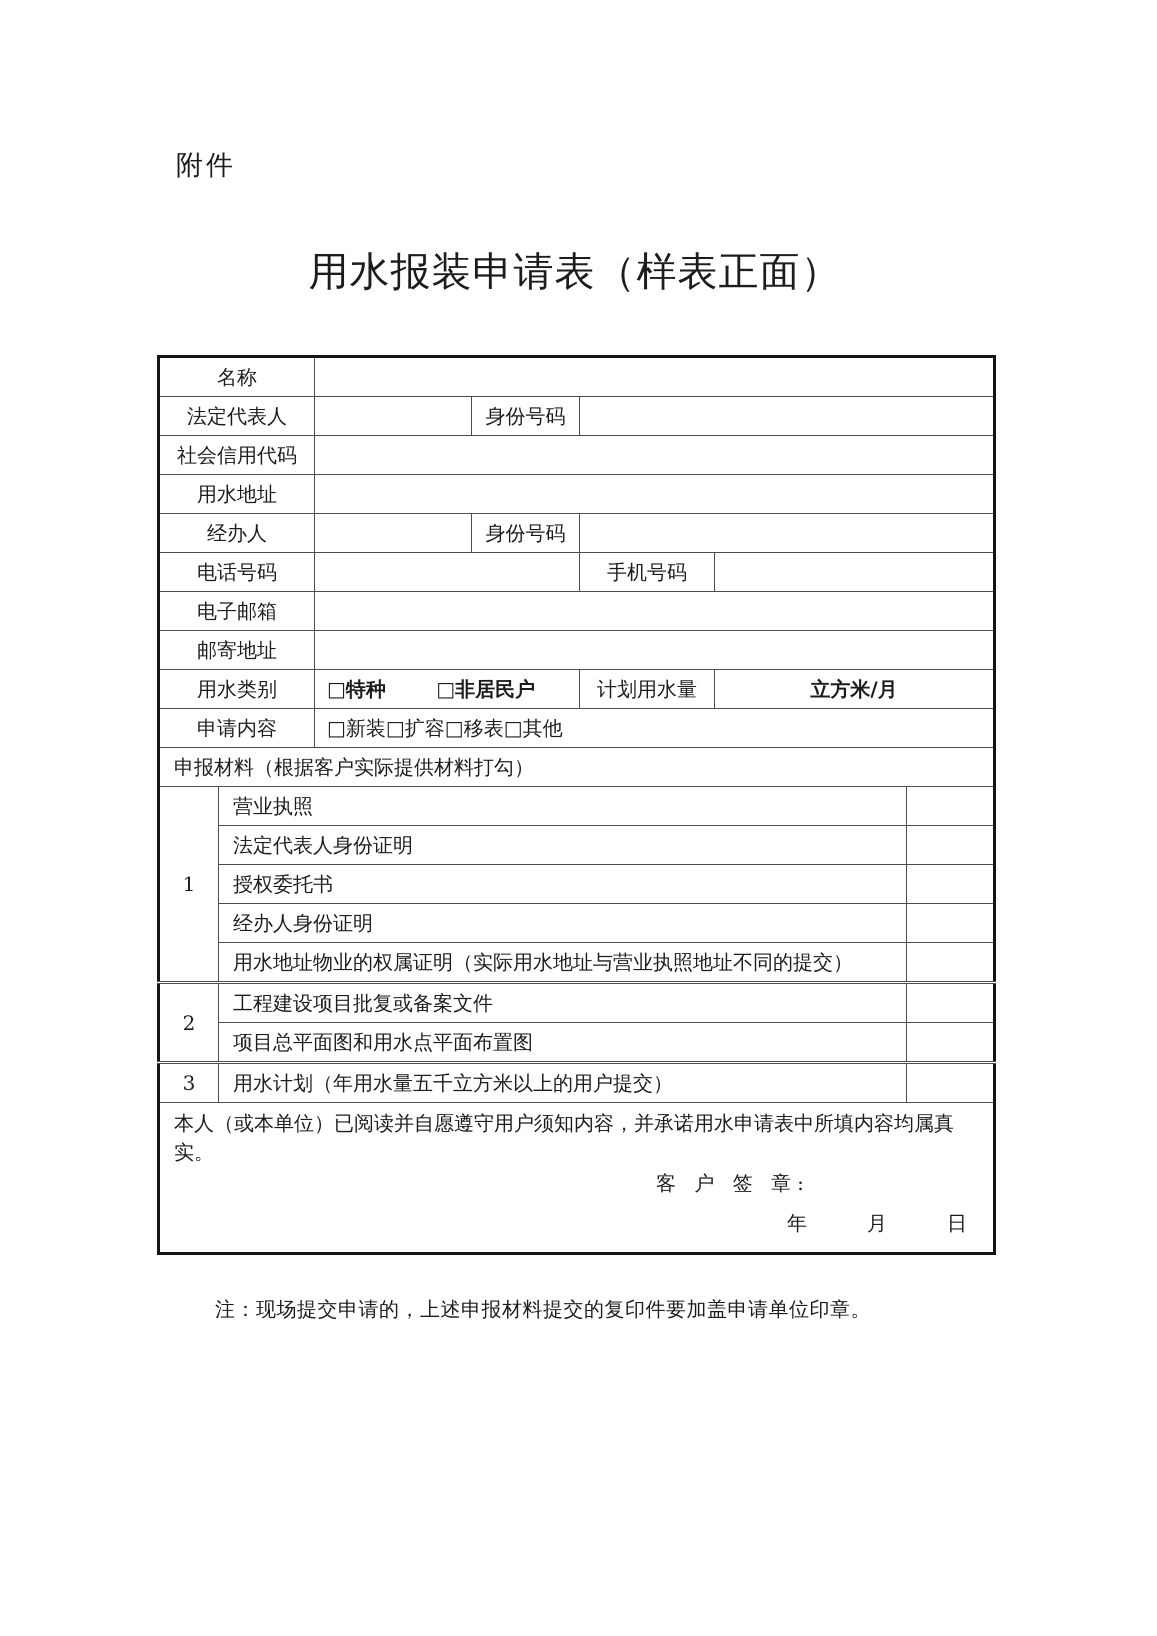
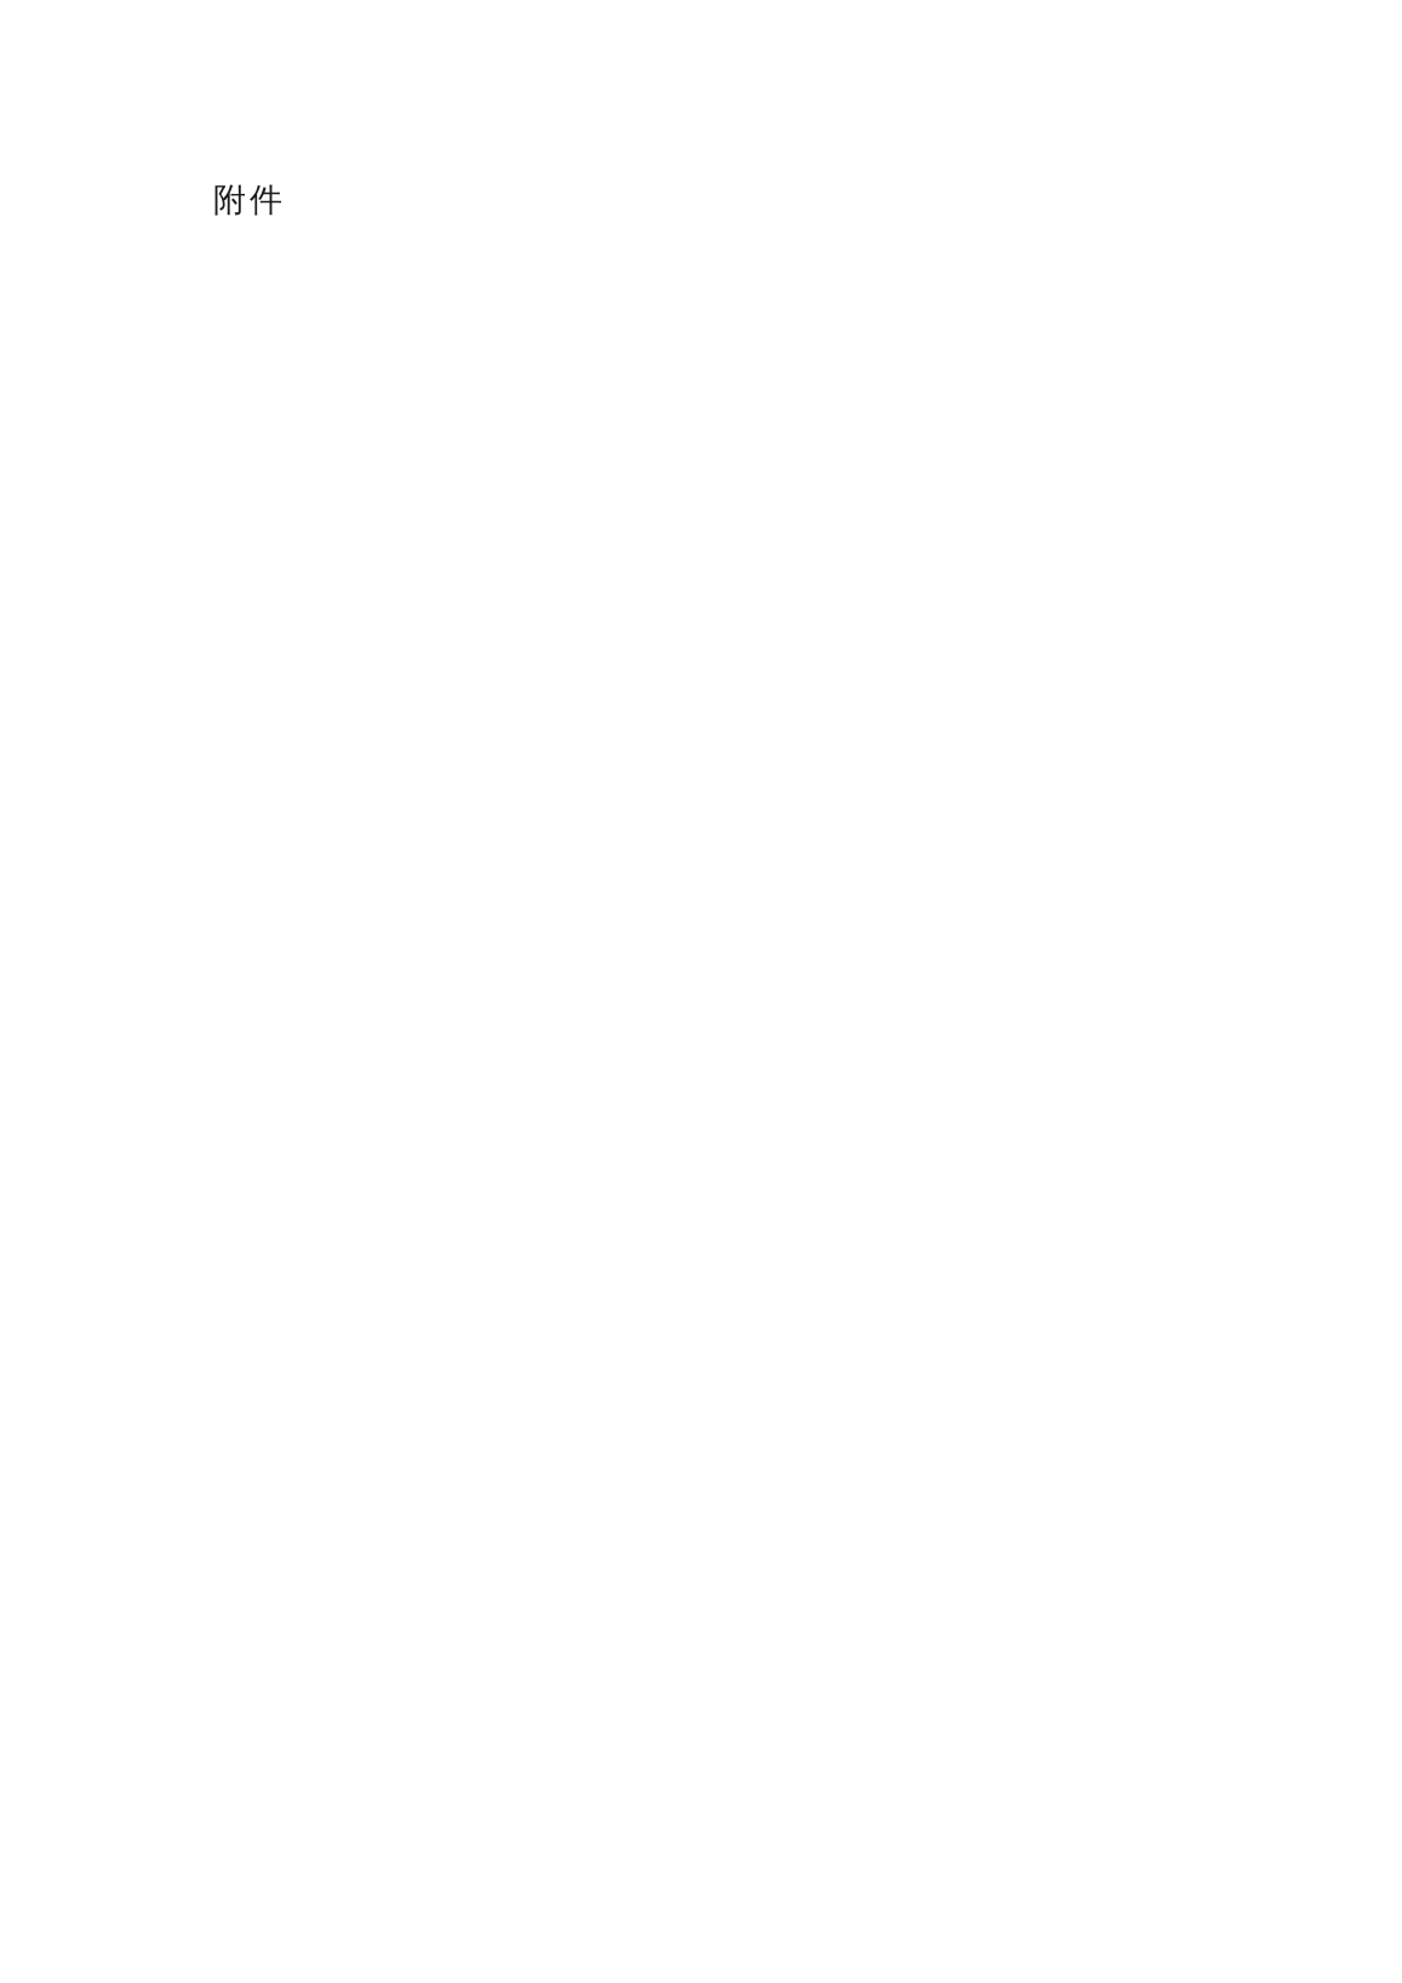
  附件
- 用水报装申请表（样表正面）
- 名称
- 法定代表人		身份号码
- 社会信用代码
- 用水地址
- 经办人		身份号码
- 电话号码		手机号码
- 电子邮箱
- 邮寄地址
- 用水类别	□特种 □非居民户	计划用水量	立方米/月
- 申请内容	□新装□扩容□移表□其他
- 申报材料（根据客户实际提供材料打勾）
- 1	营业执照
- 法定代表人身份证明
- 授权委托书
- 经办人身份证明
- 用水地址物业的权属证明（实际用水地址与营业执照地址不同的提交）
- 2	工程建设项目批复或备案文件
- 项目总平面图和用水点平面布置图
- 3	用水计划（年用水量五千立方米以上的用户提交）
- 本人（或本单位）已阅读并自愿遵守用户须知内容，并承诺用水申请表中所填内容均属真实。 客 户 签 章: 年 月 日
- 注：现场提交申请的，上述申报材料提交的复印件要加盖申请单位印章。
